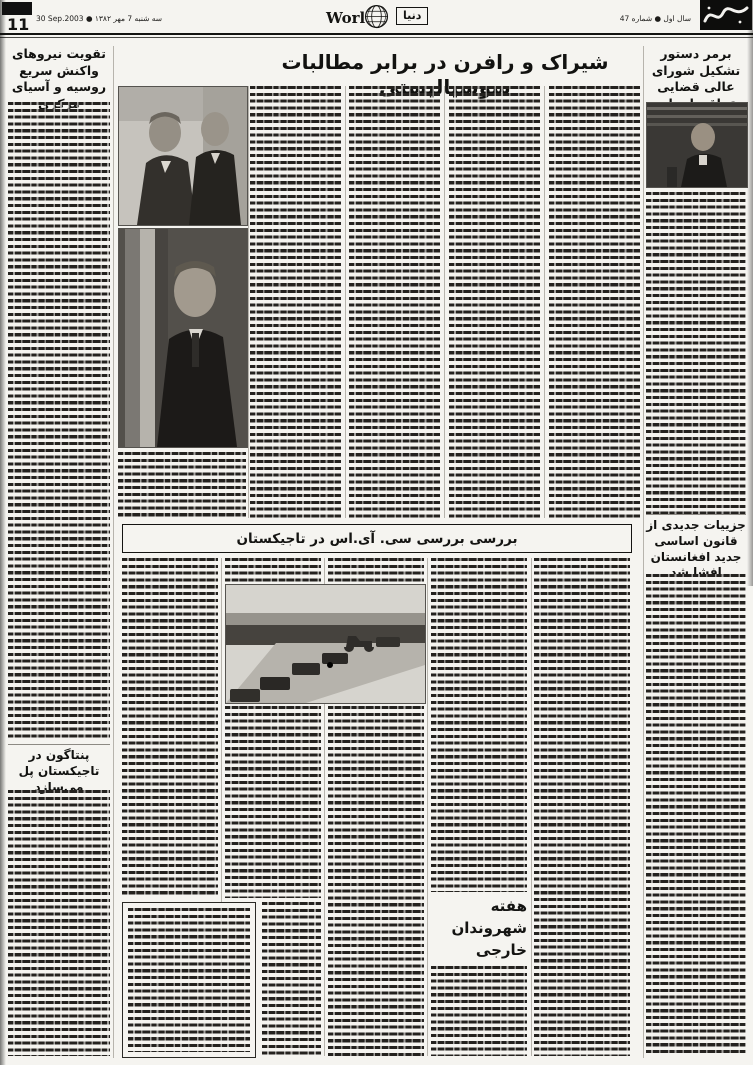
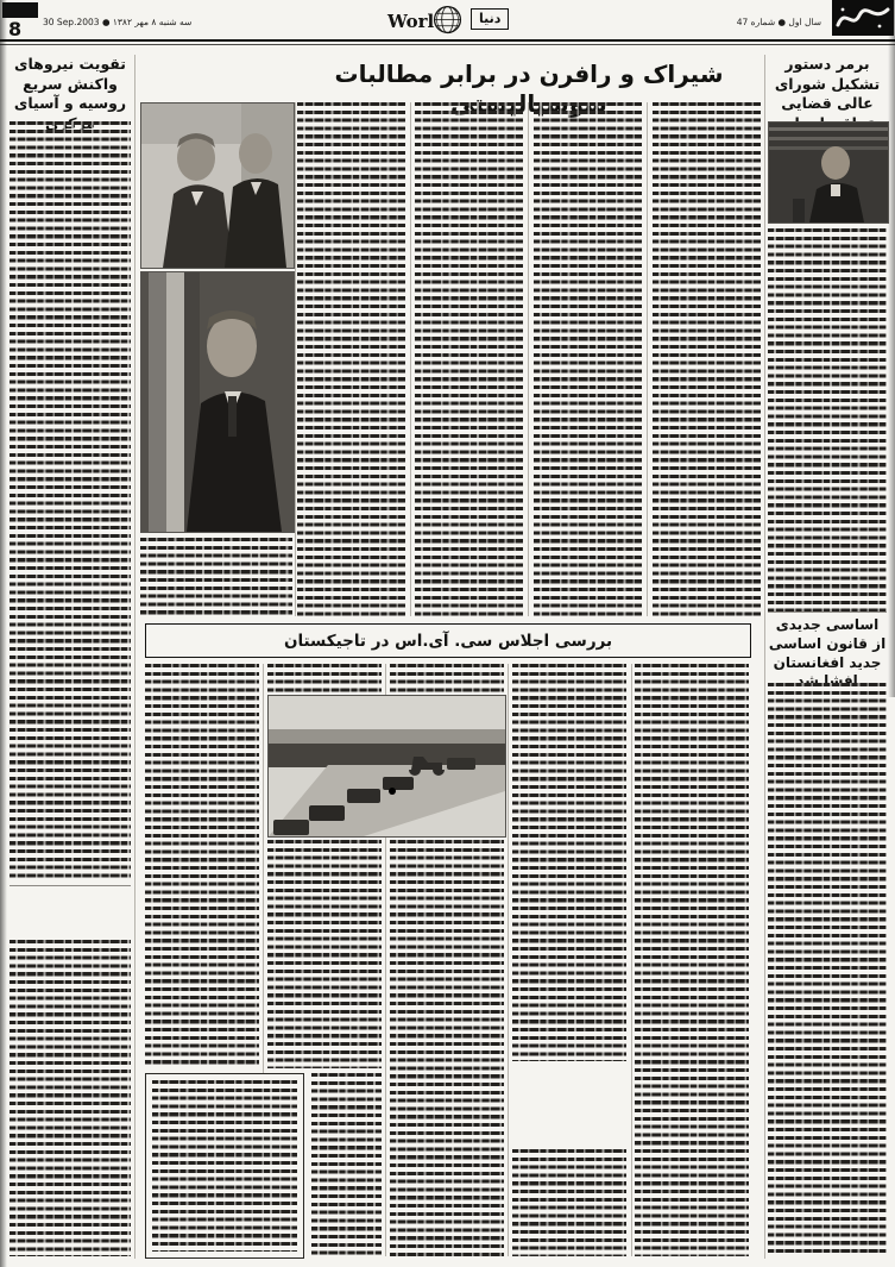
- 11
+ 8
- سه شنبه 7 مهر ۱۳۸۲ ● 30 Sep.2003
+ سه شنبه ۸ مهر ۱۳۸۲ ● 30 Sep.2003
  Worl
  دنیا
  سال اول ● شماره 47
- جزییات جدیدی از قانون اساسی جدید افغانستان افشا شد
+ اساسی جدیدی از قانون اساسی جدید افغانستان افشا شد
  تقویت نیروهای واکنش سریع روسیه و آسیای
- پنتاگون در تاجیکستان پل می‌سازد
  شیراک و رافرن در برابر مطالباتا
- بررسی بررسی سی. آی.اس در تاجیکستان
+ بررسی اجلاس سی. آی.اس در تاجیکستان
- هفته شهروندان خارجی
